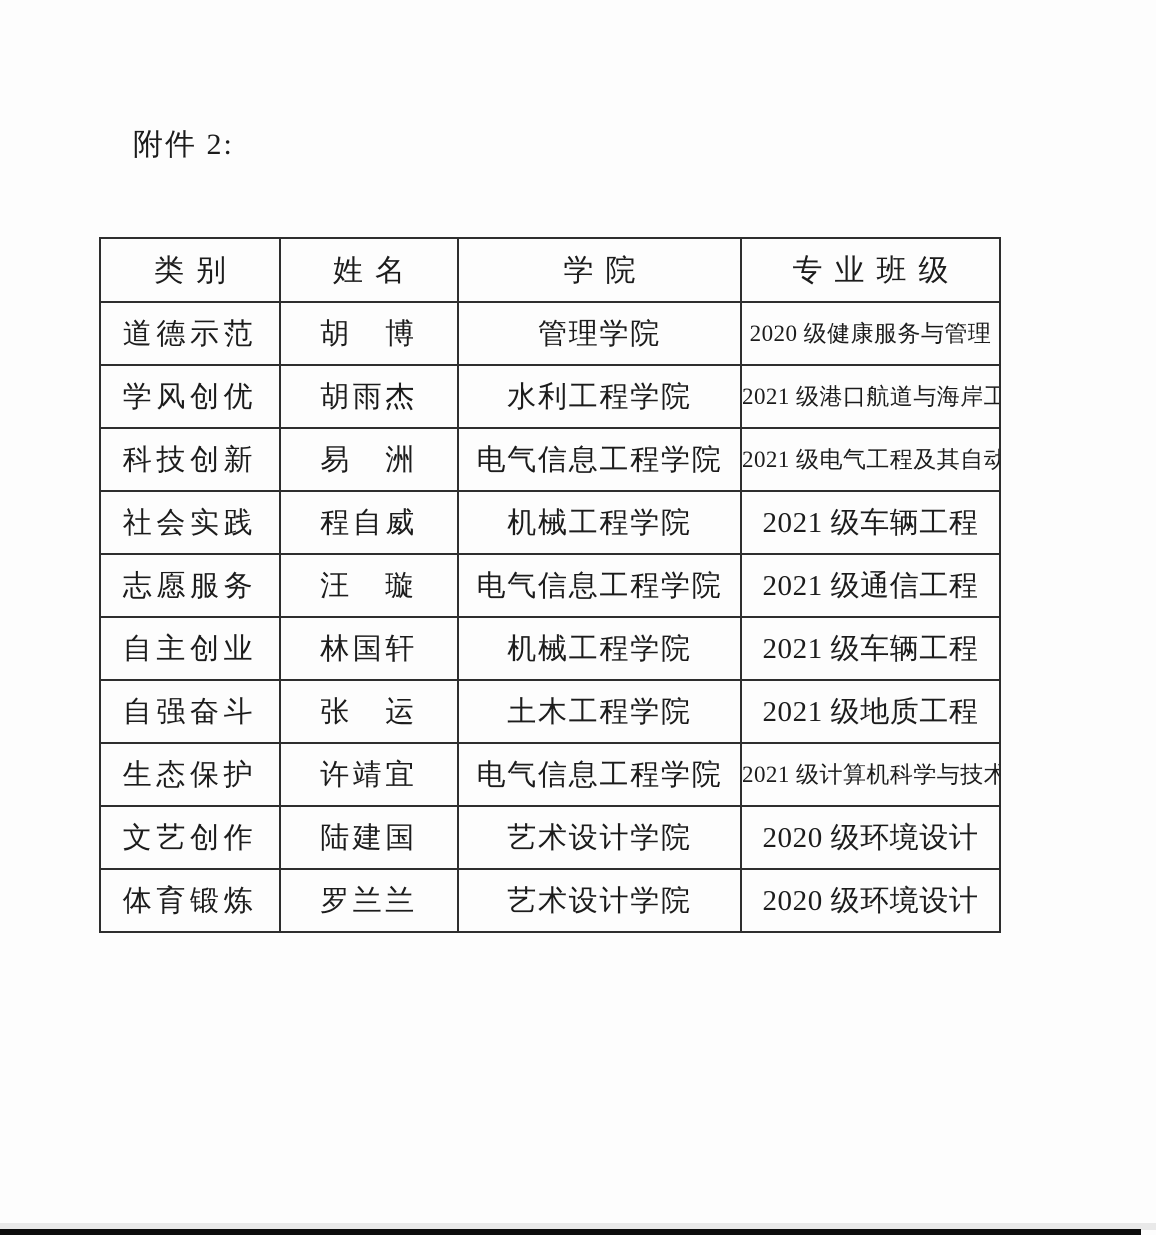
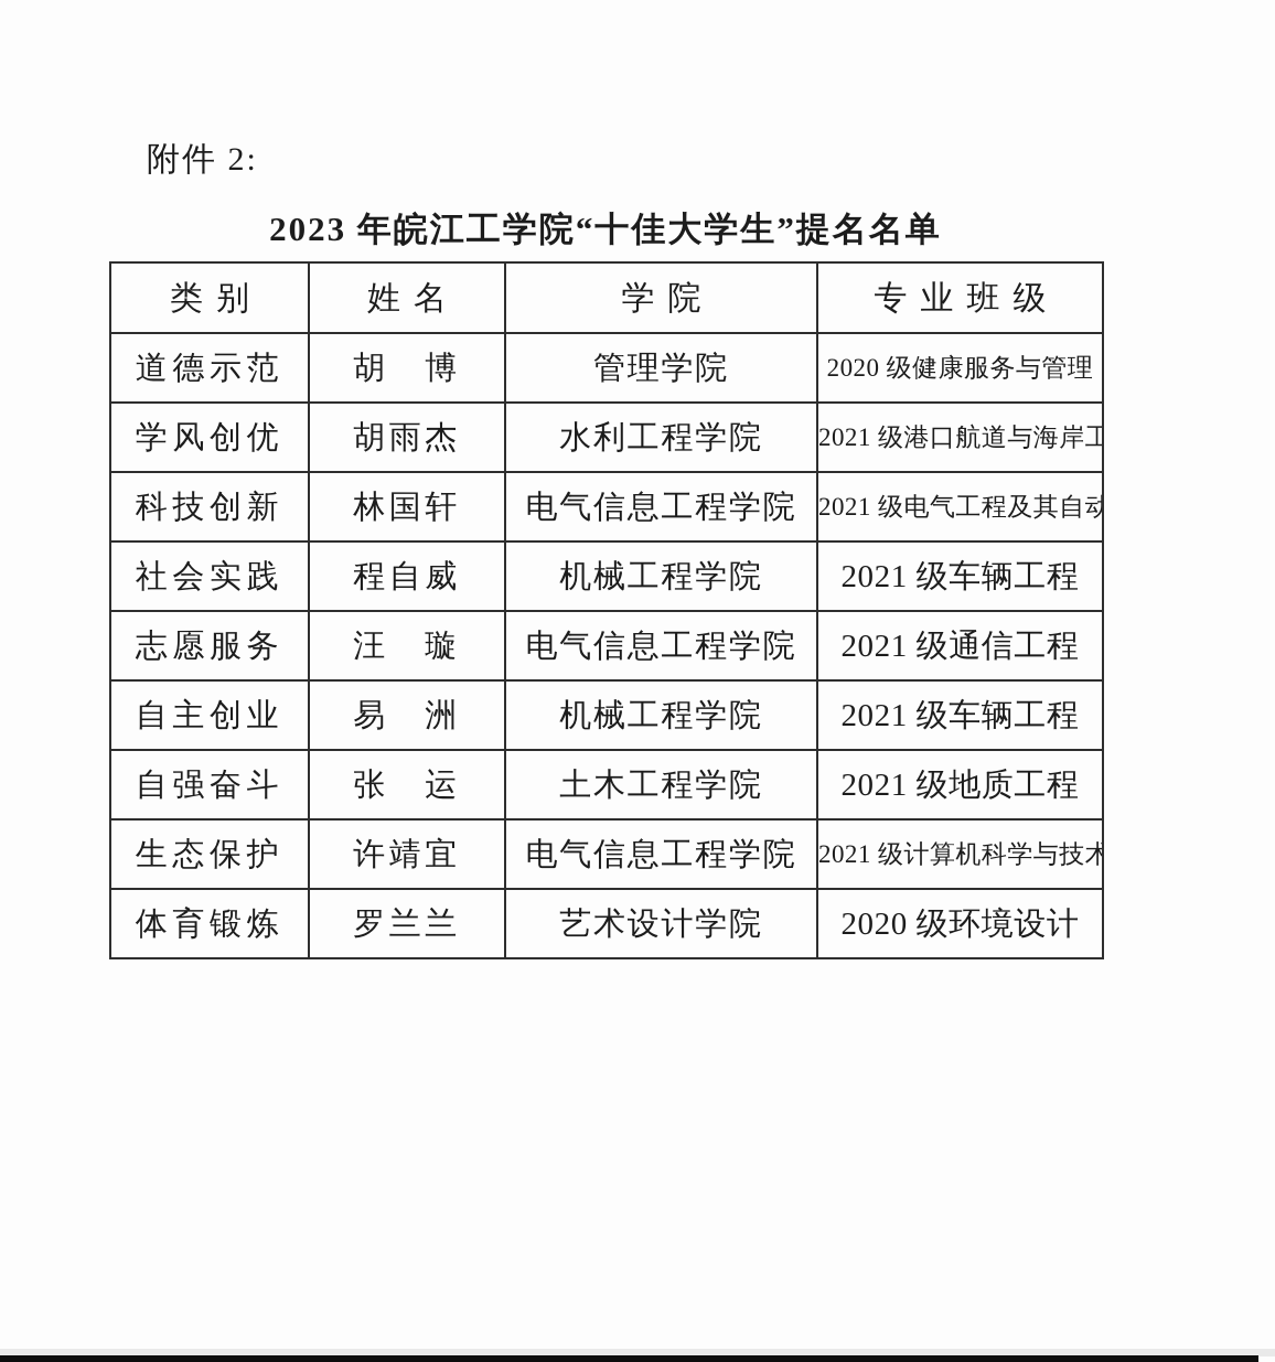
  附件 2:
+ 2023 年皖江工学院“十佳大学生”提名名单
  类别	姓名	学院	专业班级
  道德示范	胡 博	管理学院	2020 级健康服务与管理
  学风创优	胡雨杰	水利工程学院	2021 级港口航道与海岸工
- 科技创新	易 洲	电气信息工程学院	2021 级电气工程及其自动
+ 科技创新	林国轩	电气信息工程学院	2021 级电气工程及其自动
  社会实践	程自威	机械工程学院	2021 级车辆工程
  志愿服务	汪 璇	电气信息工程学院	2021 级通信工程
- 自主创业	林国轩	机械工程学院	2021 级车辆工程
+ 自主创业	易 洲	机械工程学院	2021 级车辆工程
  自强奋斗	张 运	土木工程学院	2021 级地质工程
  生态保护	许靖宜	电气信息工程学院	2021 级计算机科学与技术
- 文艺创作	陆建国	艺术设计学院	2020 级环境设计
  体育锻炼	罗兰兰	艺术设计学院	2020 级环境设计
